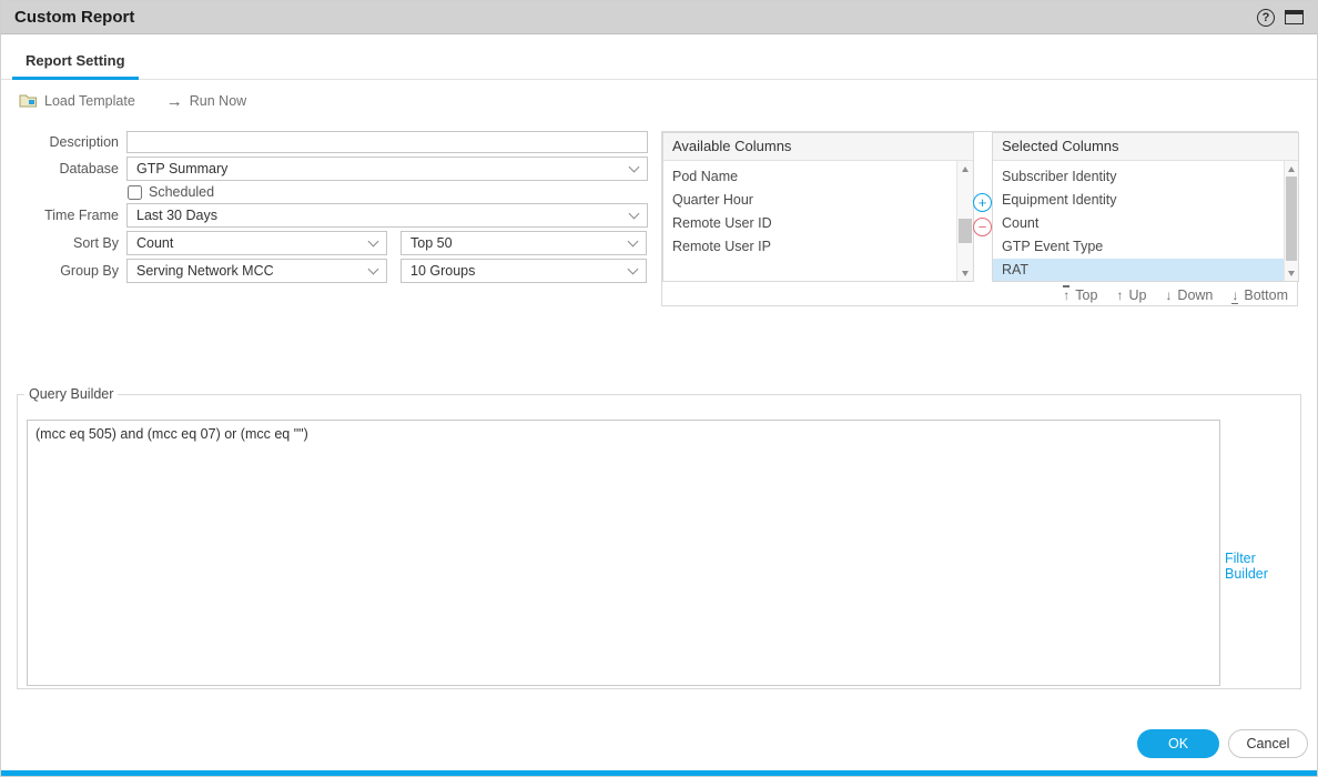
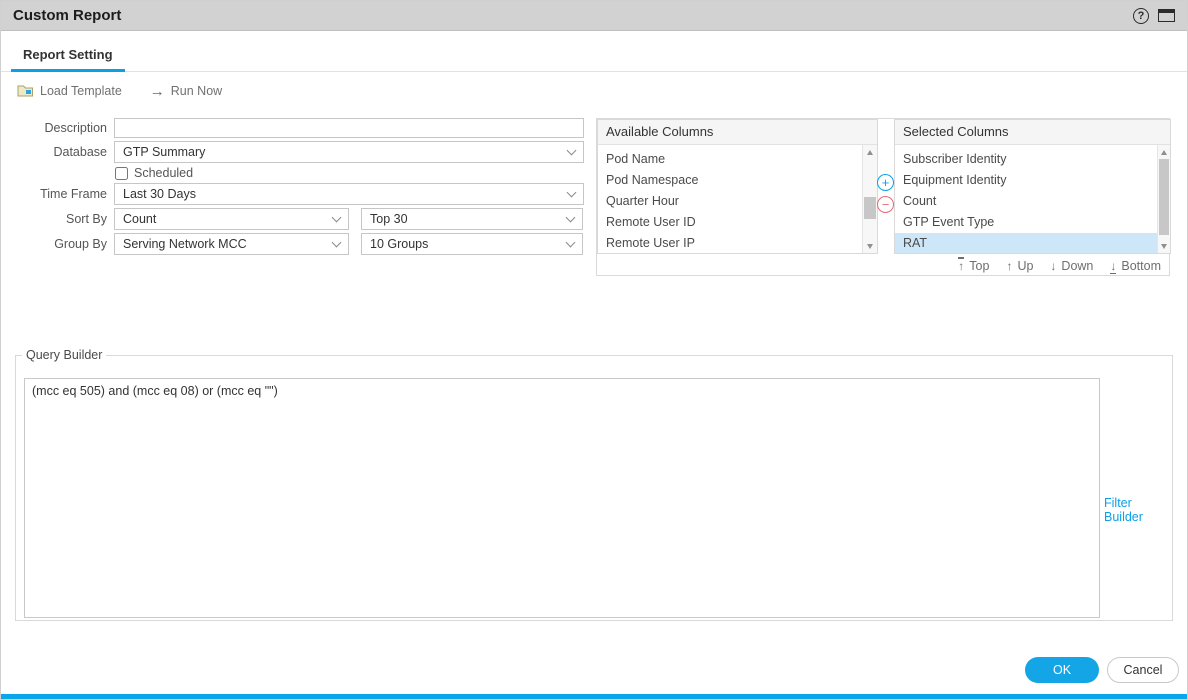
  Custom Report
  ?
  Report Setting
  Load Template
  →
  Run Now
  Description
  Database
  GTP Summary
  Scheduled
  Time Frame
  Last 30 Days
  Sort By
  Count
- Top 50
+ Top 30
  Group By
  Serving Network MCC
  10 Groups
  Available Columns
  Pod Name
+ Pod Namespace
  Quarter Hour
  Remote User ID
  Remote User IP
  +
  −
  Selected Columns
  Subscriber Identity
  Equipment Identity
  Count
  GTP Event Type
  RAT
  ↑
  Top
  ↑
  Up
  ↓
  Down
  ↓
  Bottom
  Query Builder
- (mcc eq 505) and (mcc eq 07) or (mcc eq "")
+ (mcc eq 505) and (mcc eq 08) or (mcc eq "")
  Filter Builder
  OK
  Cancel
